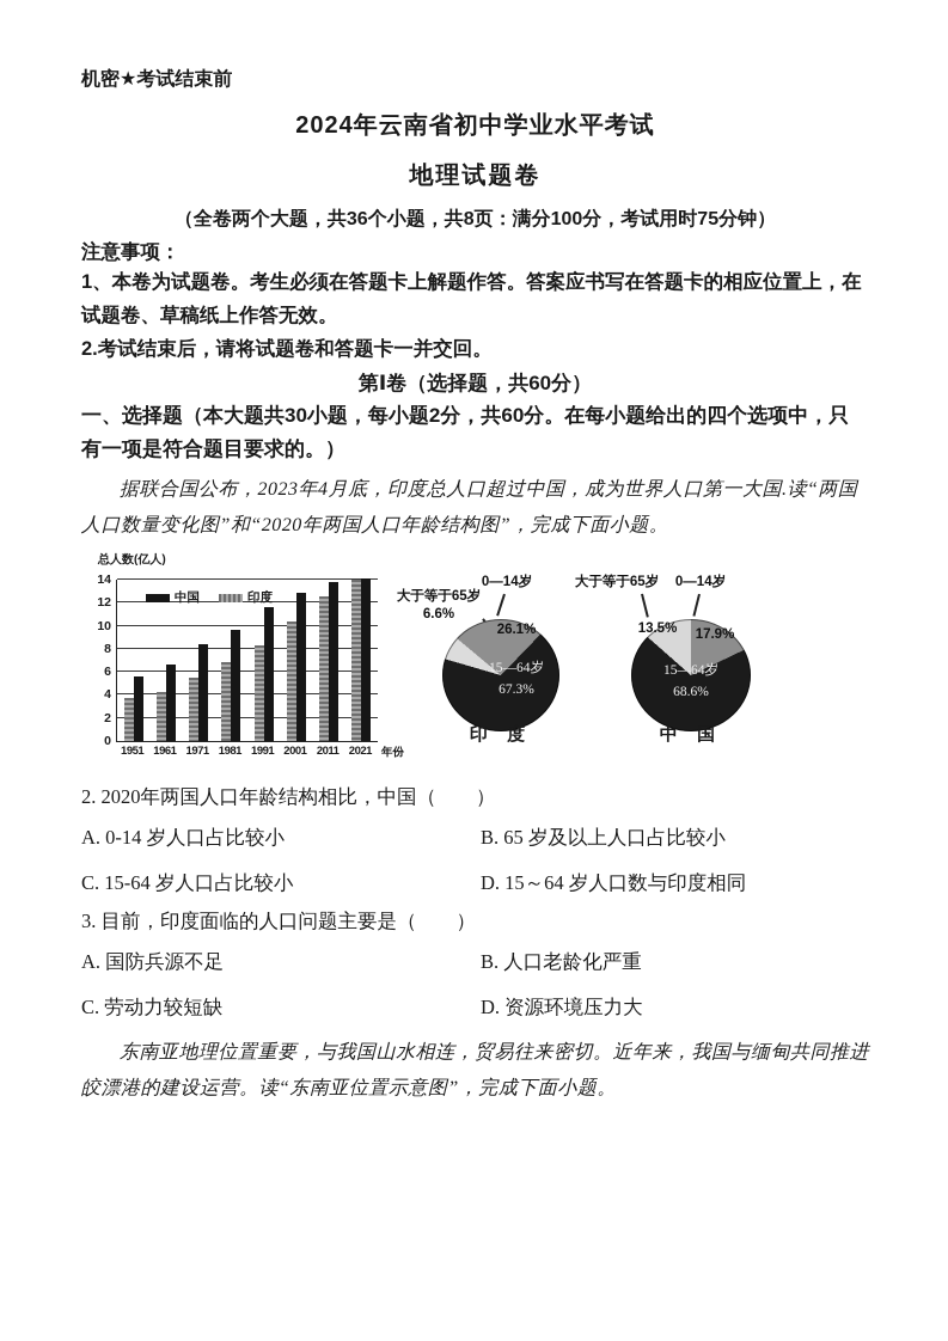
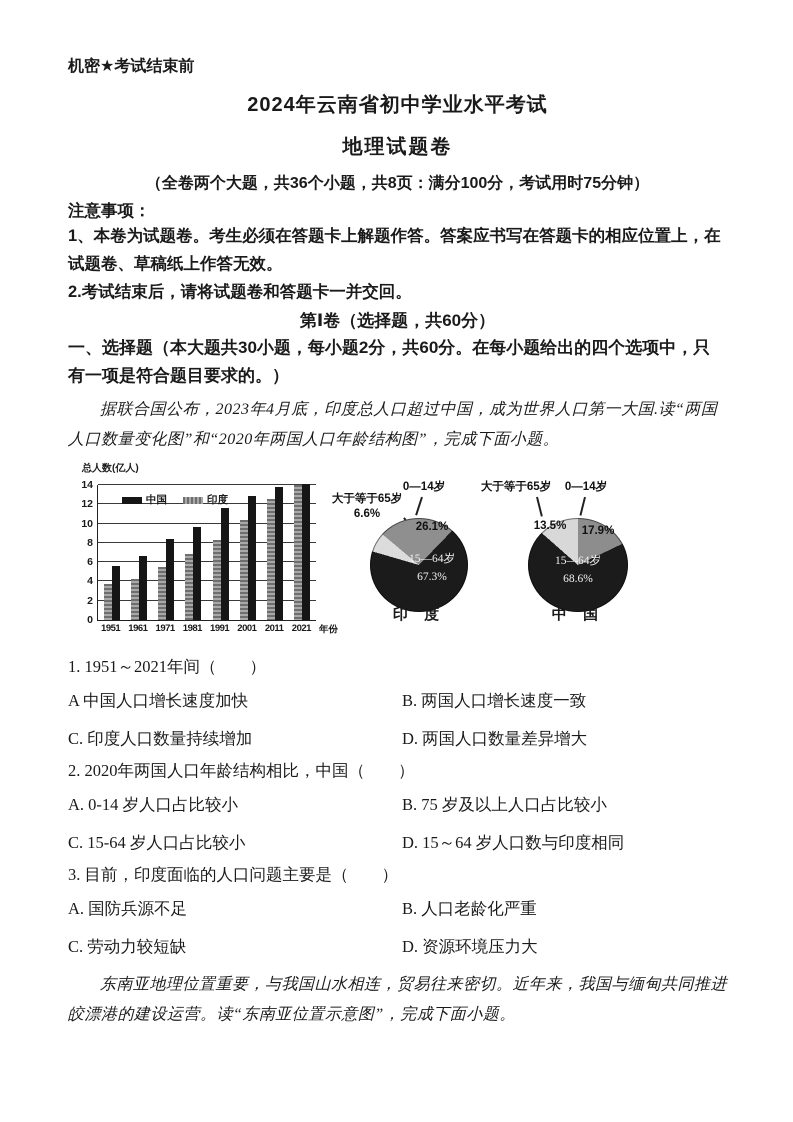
  机密★考试结束前
  2024年云南省初中学业水平考试
  地理试题卷
  （全卷两个大题，共36个小题，共8页：满分100分，考试用时75分钟）
  注意事项：
  1、本卷为试题卷。考生必须在答题卡上解题作答。答案应书写在答题卡的相应位置上，在试题卷、草稿纸上作答无效。
  2.考试结束后，请将试题卷和答题卡一并交回。
  第Ⅰ卷（选择题，共60分）
  一、选择题（本大题共30小题，每小题2分，共60分。在每小题给出的四个选项中，只有一项是符合题目要求的。）
  据联合国公布，2023年4月底，印度总人口超过中国，成为世界人口第一大国.读“两国人口数量变化图”和“2020年两国人口年龄结构图”，完成下面小题。
  总人数(亿人)
  0
  2
  4
  6
  8
  10
  12
  14
  中国
  印度
  1951
  1961
  1971
  1981
  1991
  2001
  2011
  2021
  年份
  0—14岁
  大于等于65岁
  6.6%
  26.1%
  15—64岁
  67.3%
  印 度
  大于等于65岁
  0—14岁
  13.5%
  17.9%
  15—64岁
  68.6%
  中 国
+ 1. 1951～2021年间（ ）
+ A 中国人口增长速度加快
+ B. 两国人口增长速度一致
+ C. 印度人口数量持续增加
+ D. 两国人口数量差异增大
  2. 2020年两国人口年龄结构相比，中国（ ）
  A. 0-14 岁人口占比较小
- B. 65 岁及以上人口占比较小
+ B. 75 岁及以上人口占比较小
  C. 15-64 岁人口占比较小
  D. 15～64 岁人口数与印度相同
  3. 目前，印度面临的人口问题主要是（ ）
  A. 国防兵源不足
  B. 人口老龄化严重
  C. 劳动力较短缺
  D. 资源环境压力大
  东南亚地理位置重要，与我国山水相连，贸易往来密切。近年来，我国与缅甸共同推进皎漂港的建设运营。读“东南亚位置示意图”，完成下面小题。
